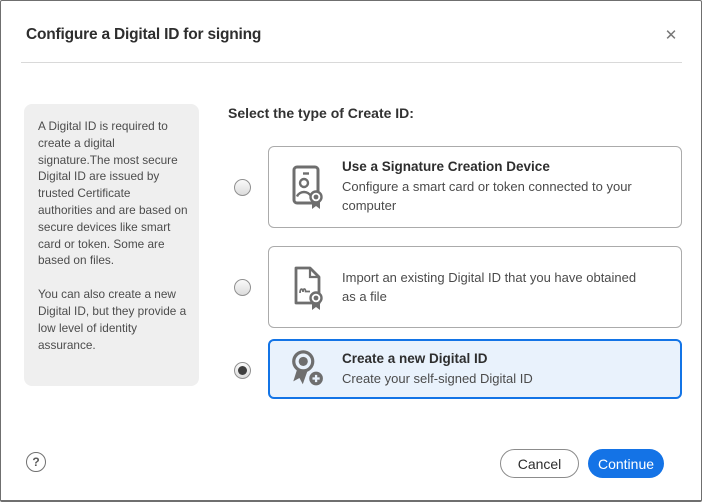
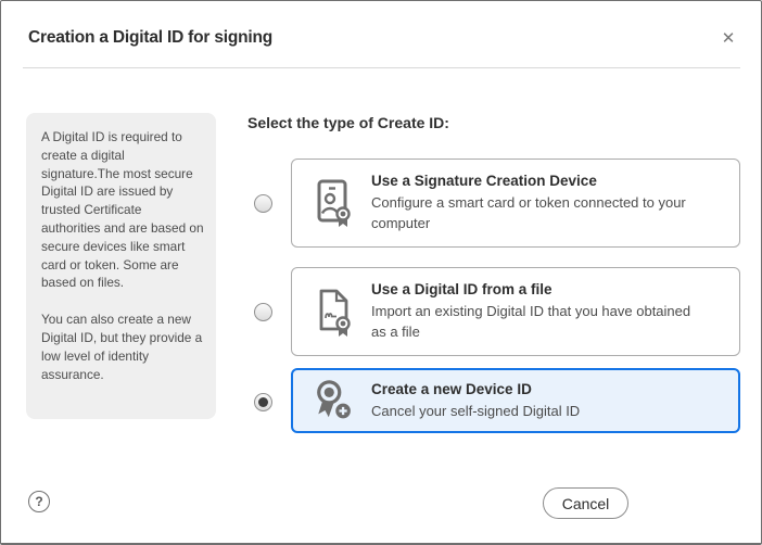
- Configure a Digital ID for signing
+ Creation a Digital ID for signing
  ✕
  A Digital ID is required to
  create a digital
  signature.The most secure
  Digital ID are issued by
  trusted Certificate
  authorities and are based on
  secure devices like smart
  card or token. Some are
  based on files.
  You can also create a new
  Digital ID, but they provide a
  low level of identity
  assurance.
  Select the type of Create ID:
  Use a Signature Creation Device
  Configure a smart card or token connected to your
  computer
+ Use a Digital ID from a file
  Import an existing Digital ID that you have obtained
  as a file
- Create a new Digital ID
+ Create a new Device ID
- Create your self-signed Digital ID
+ Cancel your self-signed Digital ID
  ?
  Cancel
- Continue
